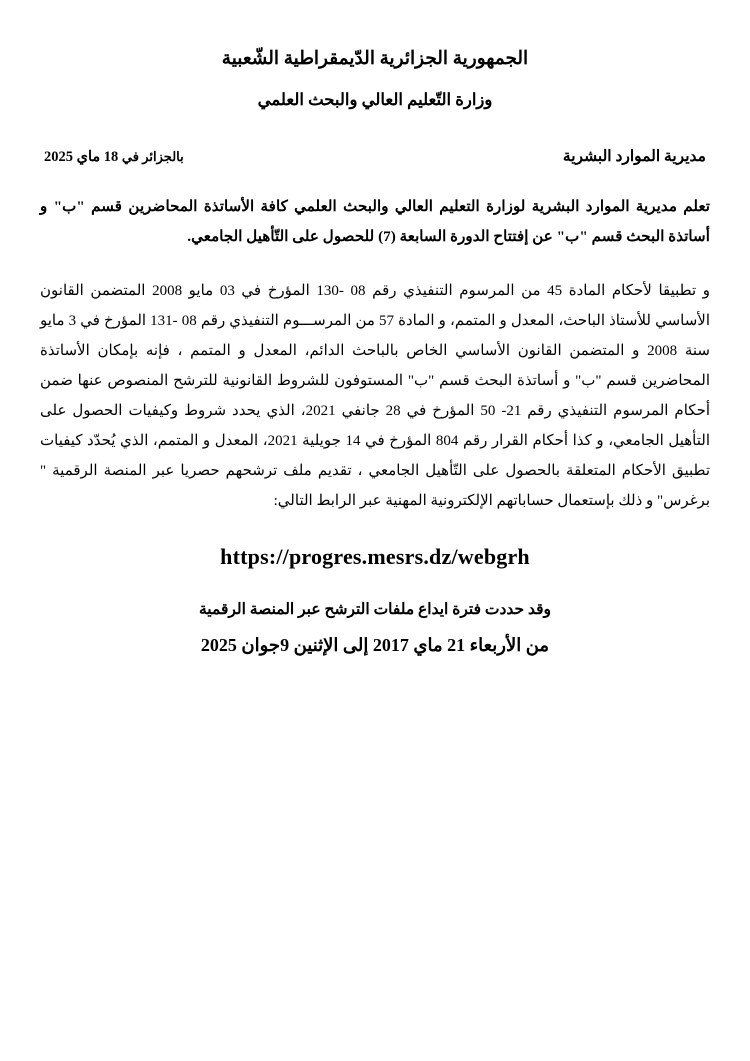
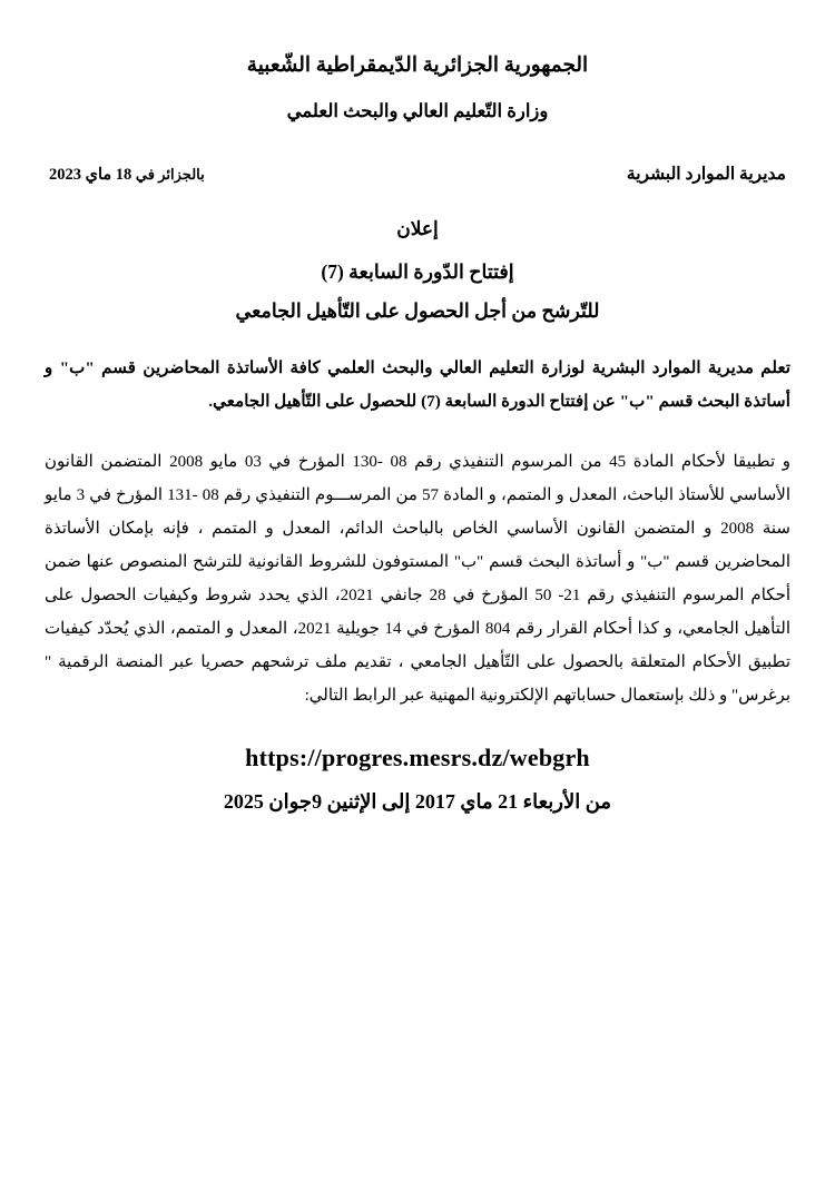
  الجمهورية الجزائرية الدّيمقراطية الشّعبية
  وزارة التّعليم العالي والبحث العلمي
  مديرية الموارد البشرية
- بالجزائر في 18 ماي 2025
+ بالجزائر في 18 ماي 2023
+ إعلان
+ إفتتاح الدّورة السابعة (7)
+ للتّرشح من أجل الحصول على التّأهيل الجامعي
  تعلم مديرية الموارد البشرية لوزارة التعليم العالي والبحث العلمي كافة الأساتذة المحاضرين قسم "ب" و أساتذة البحث قسم "ب" عن إفتتاح الدورة السابعة (7) للحصول على التّأهيل الجامعي.
  و تطبيقا لأحكام المادة 45 من المرسوم التنفيذي رقم 08 -130 المؤرخ في 03 مايو 2008 المتضمن القانون الأساسي للأستاذ الباحث، المعدل و المتمم، و المادة 57 من المرســـوم التنفيذي رقم 08 -131 المؤرخ في 3 مايو سنة 2008 و المتضمن القانون الأساسي الخاص بالباحث الدائم، المعدل و المتمم ، فإنه بإمكان الأساتذة المحاضرين قسم "ب" و أساتذة البحث قسم "ب" المستوفون للشروط القانونية للترشح المنصوص عنها ضمن أحكام المرسوم التنفيذي رقم 21- 50 المؤرخ في 28 جانفي 2021، الذي يحدد شروط وكيفيات الحصول على التأهيل الجامعي، و كذا أحكام القرار رقم 804 المؤرخ في 14 جويلية 2021، المعدل و المتمم، الذي يُحدّد كيفيات تطبيق الأحكام المتعلقة بالحصول على التّأهيل الجامعي ، تقديم ملف ترشحهم حصريا عبر المنصة الرقمية " برغرس" و ذلك بإستعمال حساباتهم الإلكترونية المهنية عبر الرابط التالي:
  https://progres.mesrs.dz/webgrh
- وقد حددت فترة ايداع ملفات الترشح عبر المنصة الرقمية
  من الأربعاء 21 ماي 2017 إلى الإثنين 9جوان 2025
